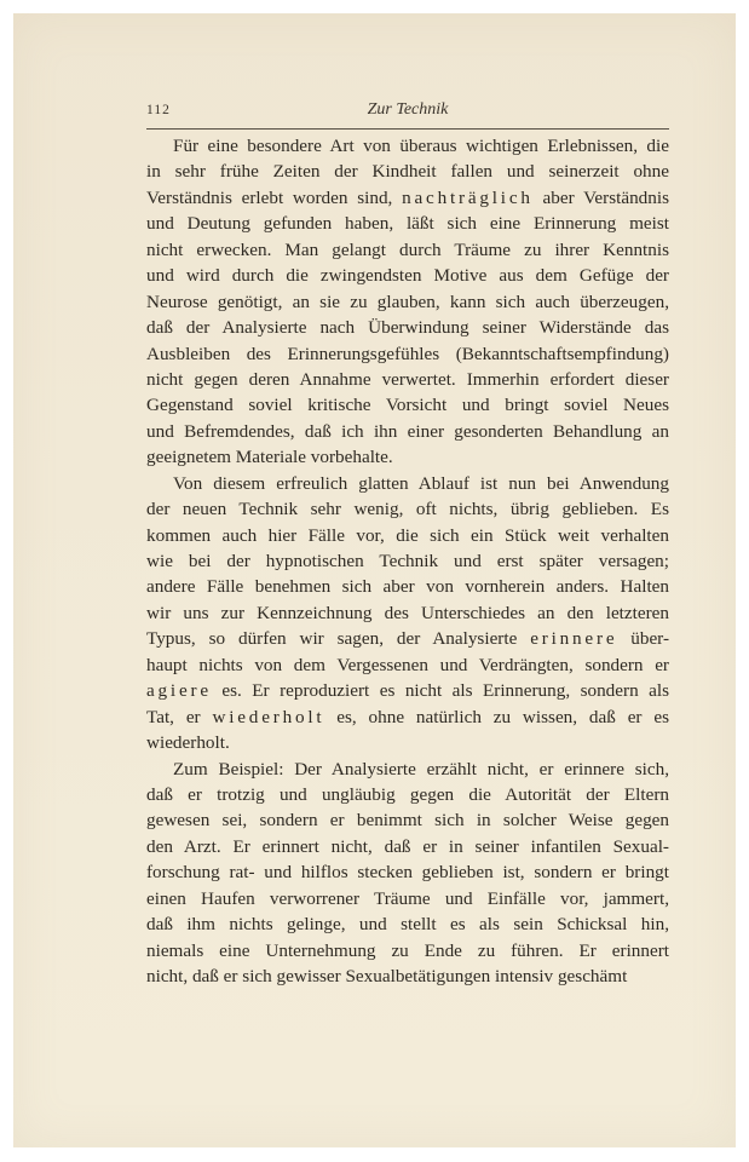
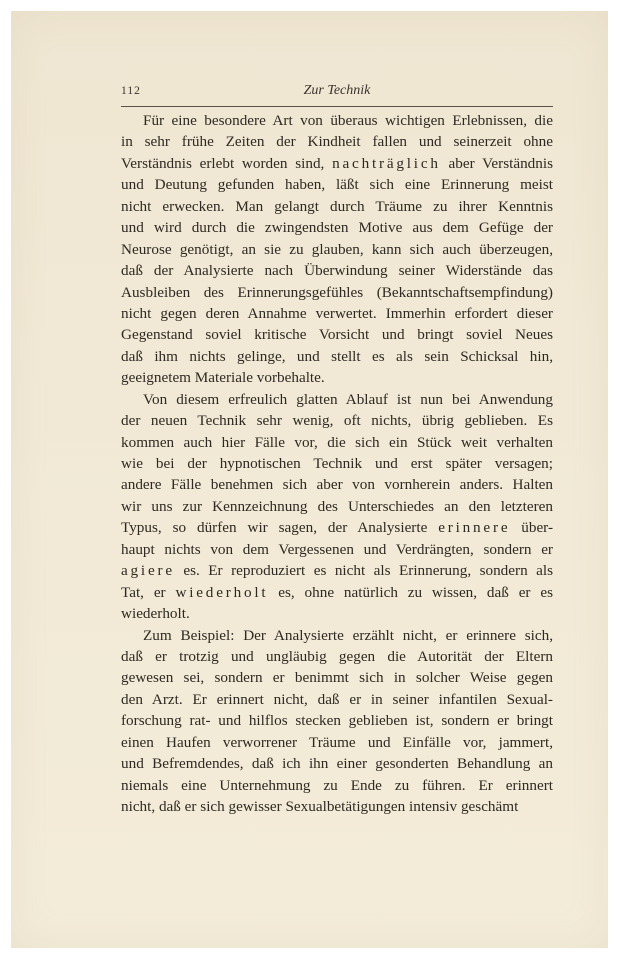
  112
  Zur Technik
  Für eine besondere Art von überaus wichtigen Erlebnissen, die
  in sehr frühe Zeiten der Kindheit fallen und seinerzeit ohne
  Verständnis erlebt worden sind, nachträglich aber Verständnis
  und Deutung gefunden haben, läßt sich eine Erinnerung meist
  nicht erwecken. Man gelangt durch Träume zu ihrer Kenntnis
  und wird durch die zwingendsten Motive aus dem Gefüge der
  Neurose genötigt, an sie zu glauben, kann sich auch überzeugen,
  daß der Analysierte nach Überwindung seiner Widerstände das
  Ausbleiben des Erinnerungsgefühles (Bekanntschaftsempfindung)
  nicht gegen deren Annahme verwertet. Immerhin erfordert dieser
  Gegenstand soviel kritische Vorsicht und bringt soviel Neues
- und Befremdendes, daß ich ihn einer gesonderten Behandlung an
+ daß ihm nichts gelinge, und stellt es als sein Schicksal hin,
  geeignetem Materiale vorbehalte.
  Von diesem erfreulich glatten Ablauf ist nun bei Anwendung
  der neuen Technik sehr wenig, oft nichts, übrig geblieben. Es
  kommen auch hier Fälle vor, die sich ein Stück weit verhalten
  wie bei der hypnotischen Technik und erst später versagen;
  andere Fälle benehmen sich aber von vornherein anders. Halten
  wir uns zur Kennzeichnung des Unterschiedes an den letzteren
  Typus, so dürfen wir sagen, der Analysierte erinnere über-
  haupt nichts von dem Vergessenen und Verdrängten, sondern er
  agiere es. Er reproduziert es nicht als Erinnerung, sondern als
  Tat, er wiederholt es, ohne natürlich zu wissen, daß er es
  wiederholt.
  Zum Beispiel: Der Analysierte erzählt nicht, er erinnere sich,
  daß er trotzig und ungläubig gegen die Autorität der Eltern
  gewesen sei, sondern er benimmt sich in solcher Weise gegen
  den Arzt. Er erinnert nicht, daß er in seiner infantilen Sexual-
  forschung rat- und hilflos stecken geblieben ist, sondern er bringt
  einen Haufen verworrener Träume und Einfälle vor, jammert,
- daß ihm nichts gelinge, und stellt es als sein Schicksal hin,
+ und Befremdendes, daß ich ihn einer gesonderten Behandlung an
  niemals eine Unternehmung zu Ende zu führen. Er erinnert
  nicht, daß er sich gewisser Sexualbetätigungen intensiv geschämt
